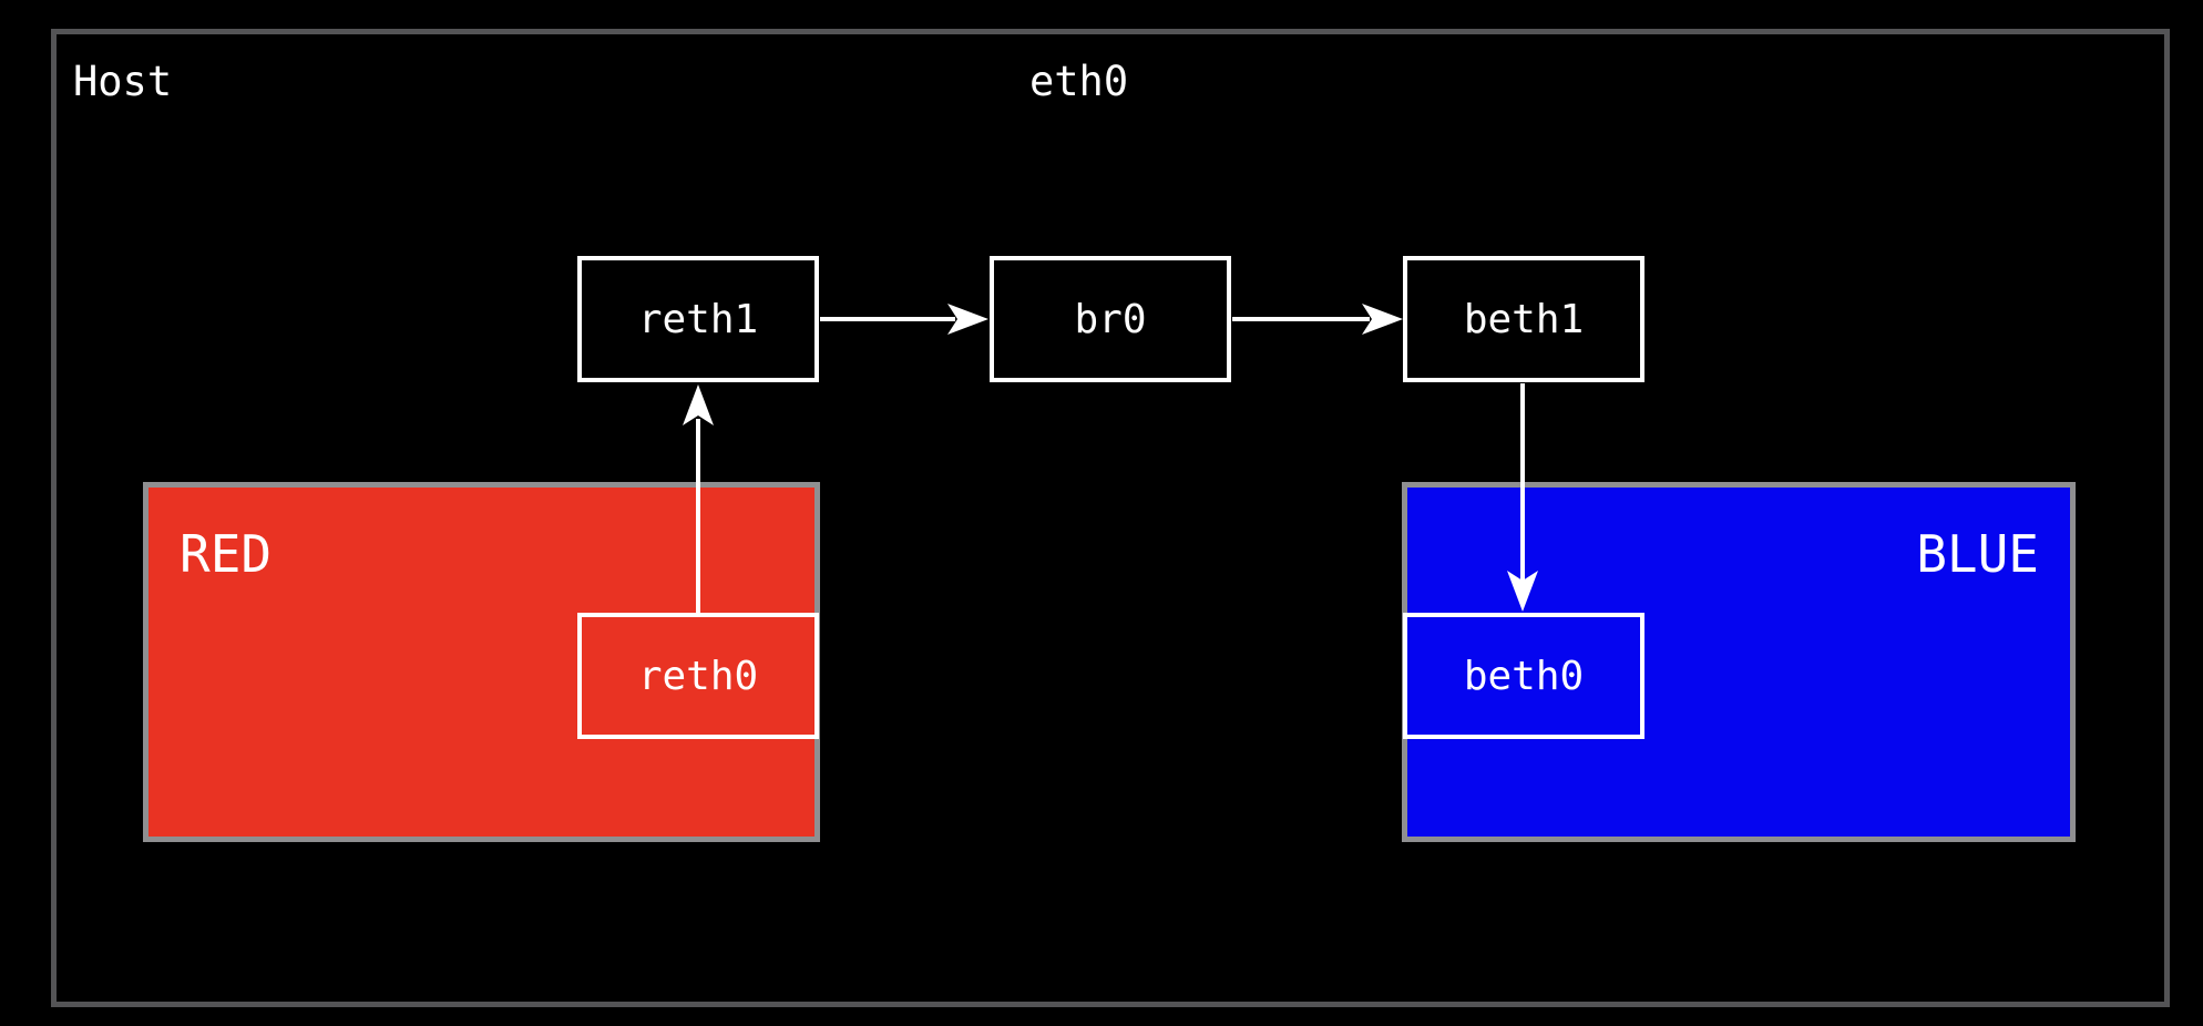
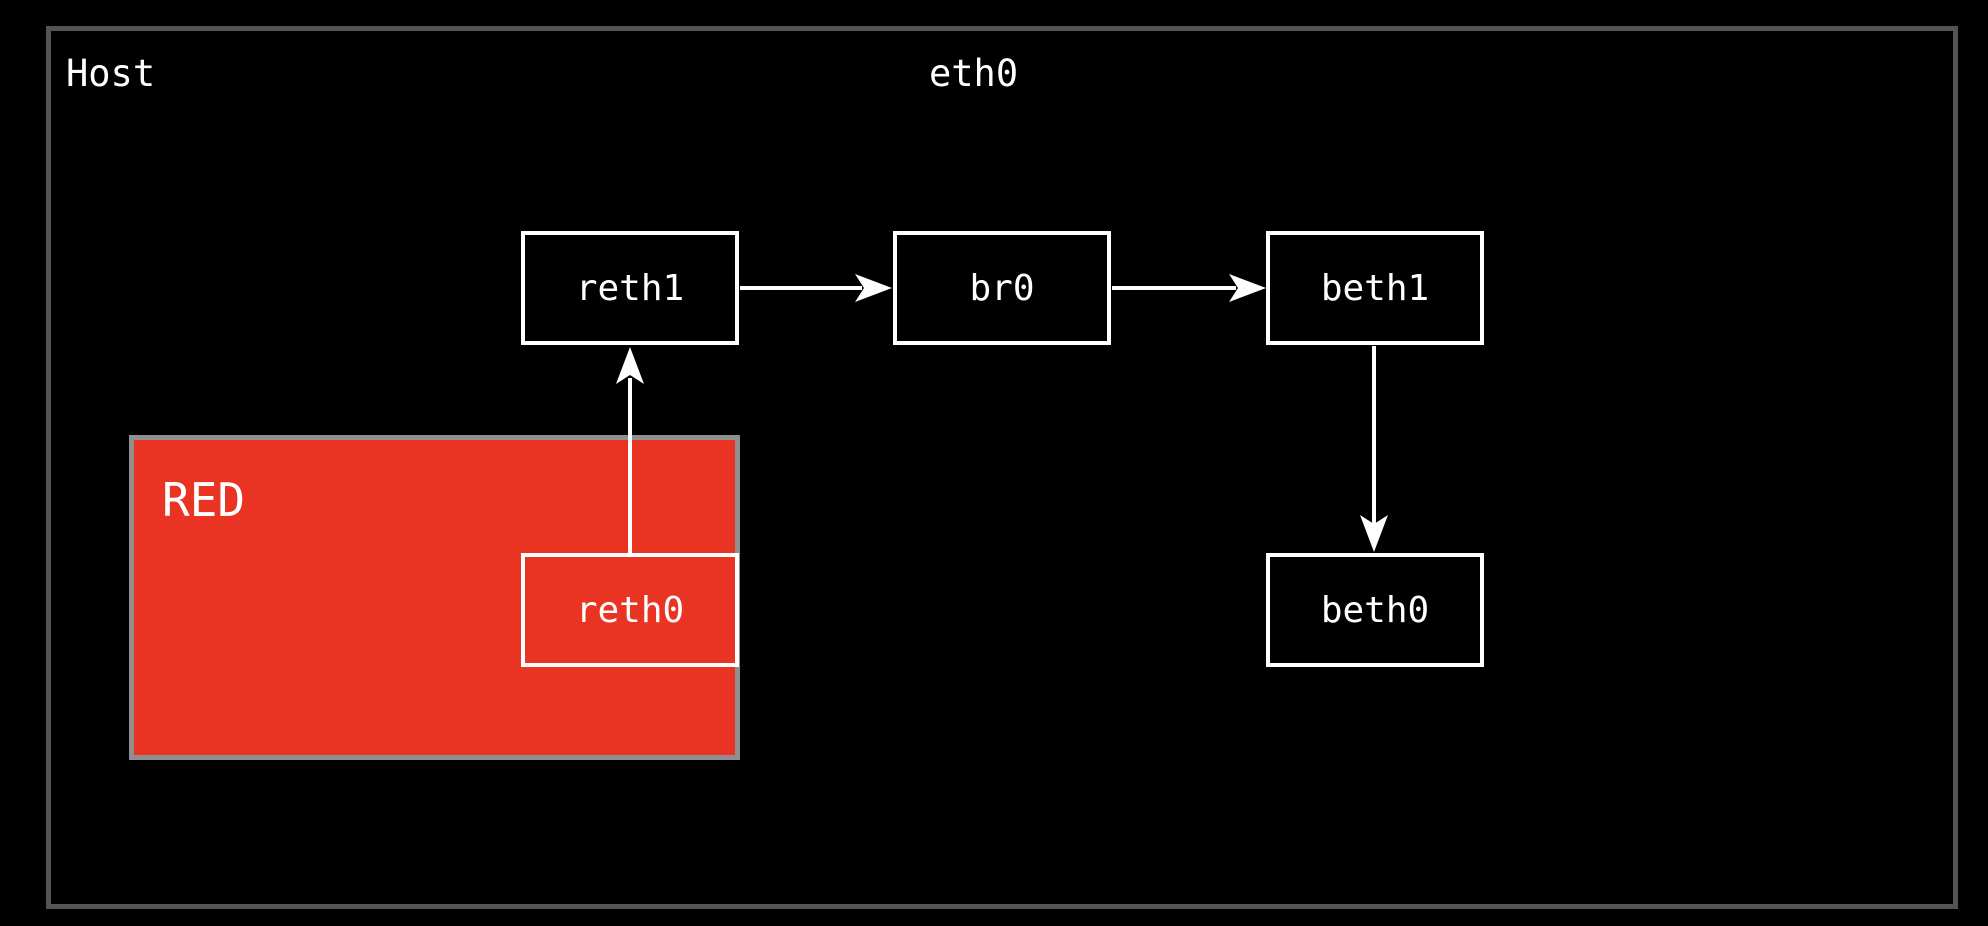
  Host
  eth0
  RED
- BLUE
  reth1
  br0
  beth1
  reth0
  beth0
